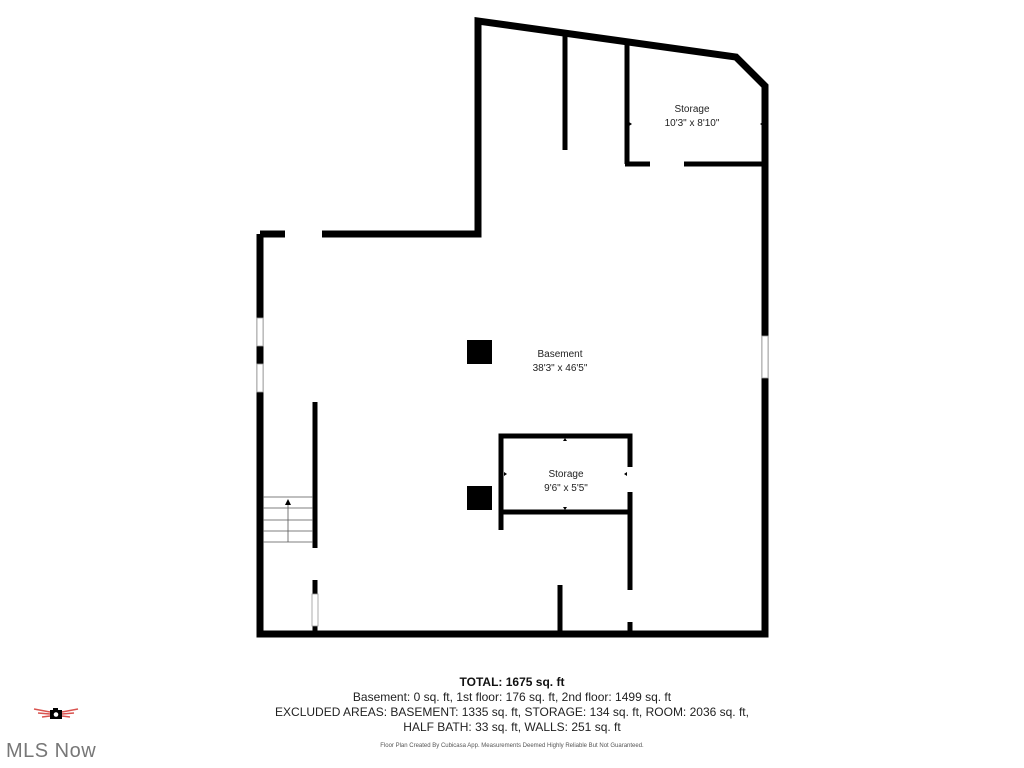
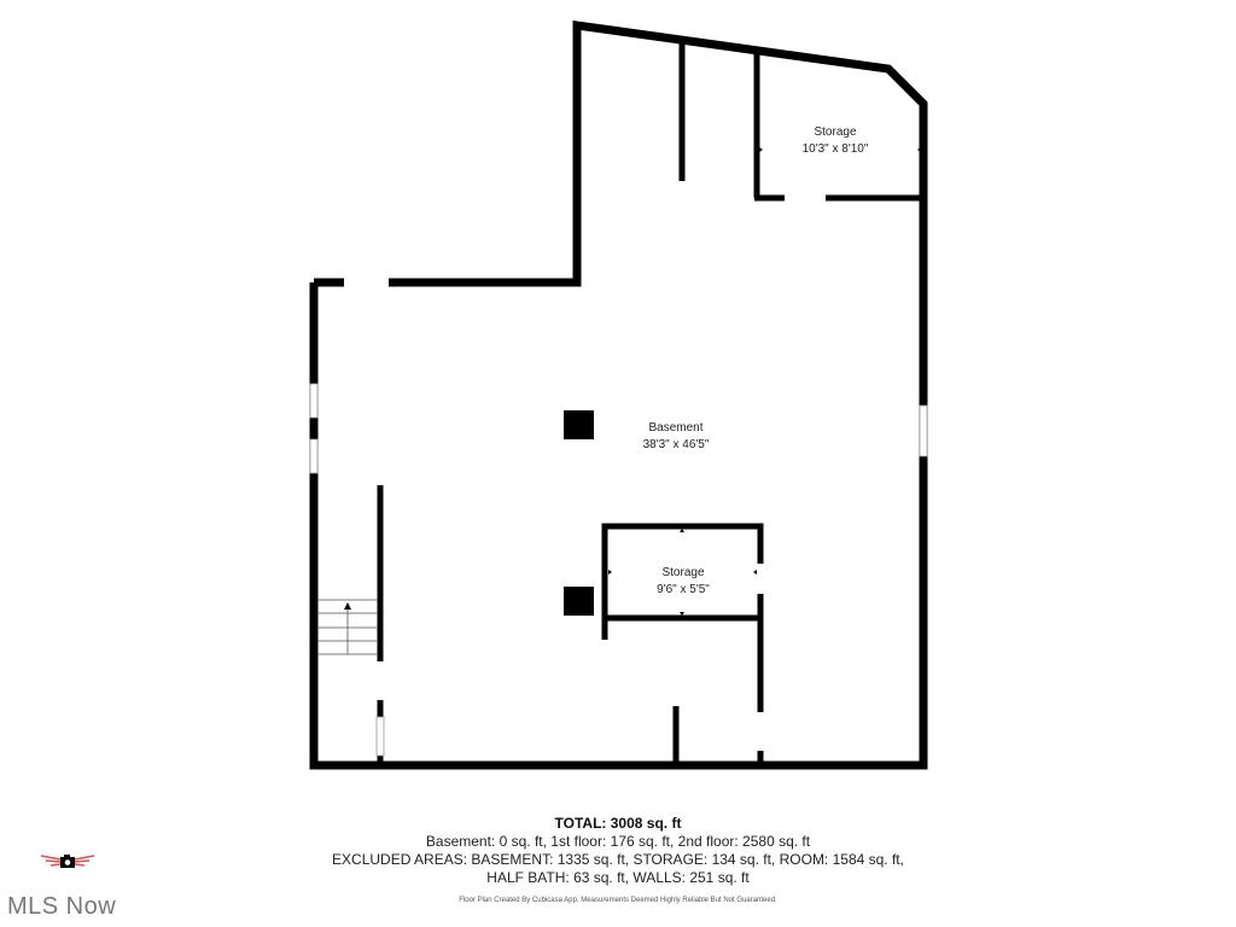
  Basement
  38'3" x 46'5"
  Storage
  10'3" x 8'10"
  Storage
  9'6" x 5'5"
- TOTAL: 1675 sq. ft
+ TOTAL: 3008 sq. ft
- Basement: 0 sq. ft, 1st floor: 176 sq. ft, 2nd floor: 1499 sq. ft
+ Basement: 0 sq. ft, 1st floor: 176 sq. ft, 2nd floor: 2580 sq. ft
- EXCLUDED AREAS: BASEMENT: 1335 sq. ft, STORAGE: 134 sq. ft, ROOM: 2036 sq. ft,
+ EXCLUDED AREAS: BASEMENT: 1335 sq. ft, STORAGE: 134 sq. ft, ROOM: 1584 sq. ft,
- HALF BATH: 33 sq. ft, WALLS: 251 sq. ft
+ HALF BATH: 63 sq. ft, WALLS: 251 sq. ft
  MLS Now
